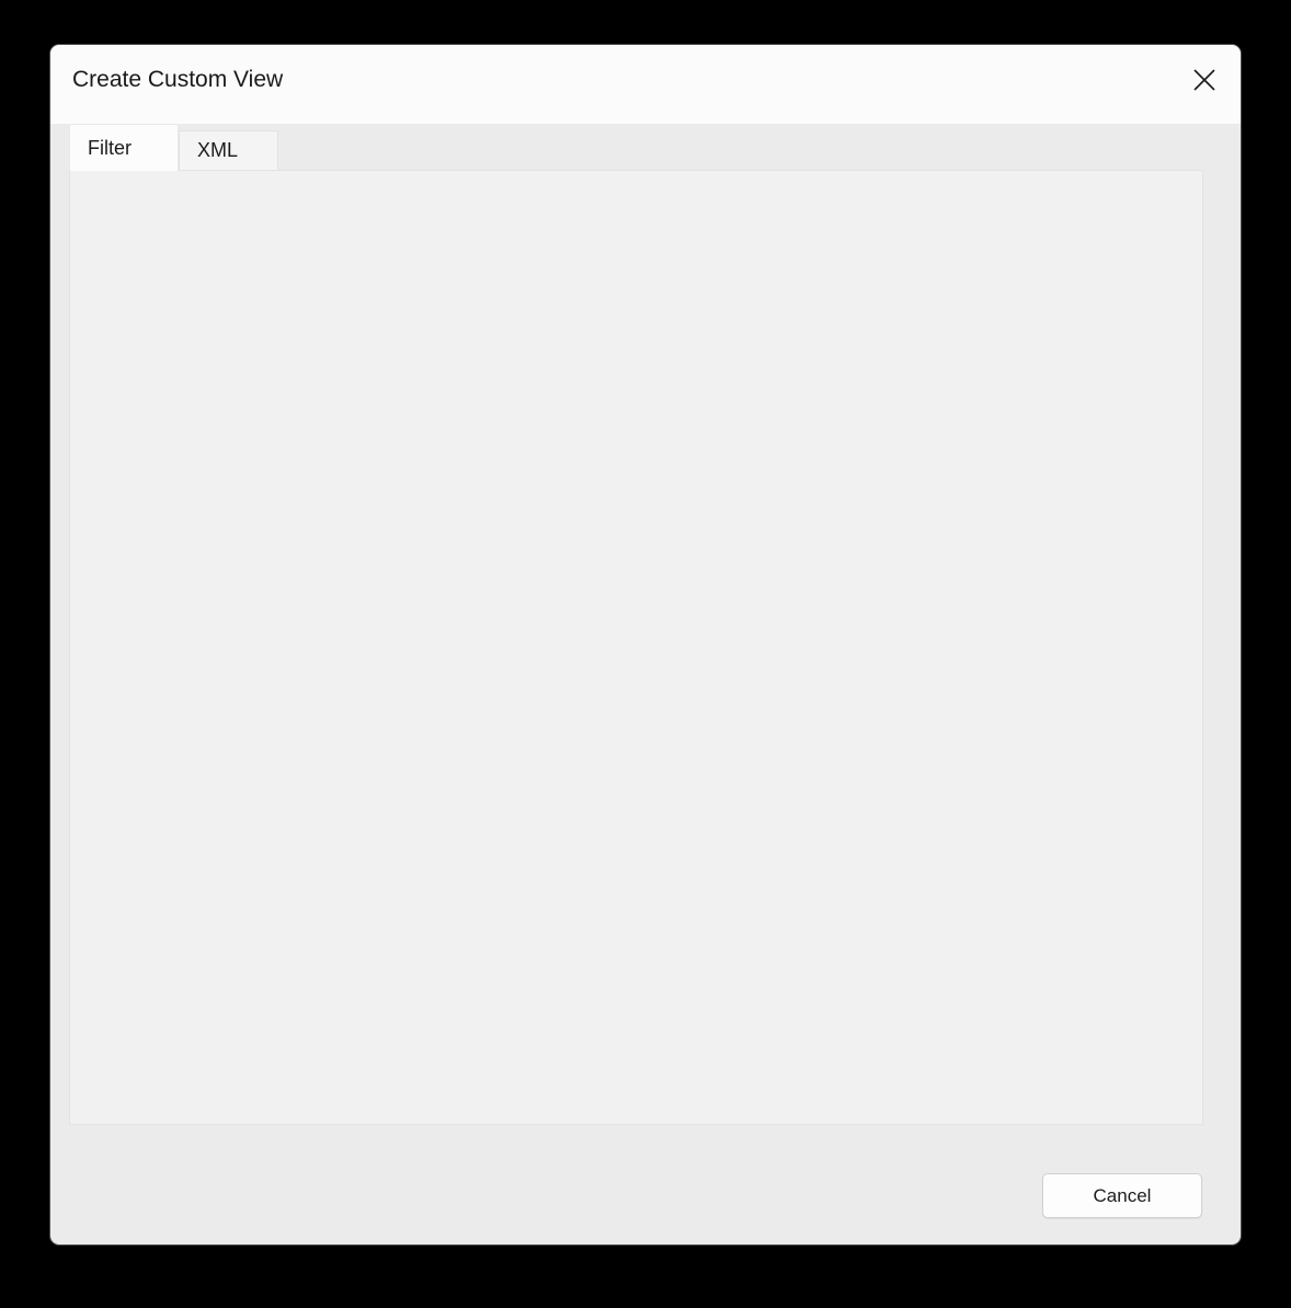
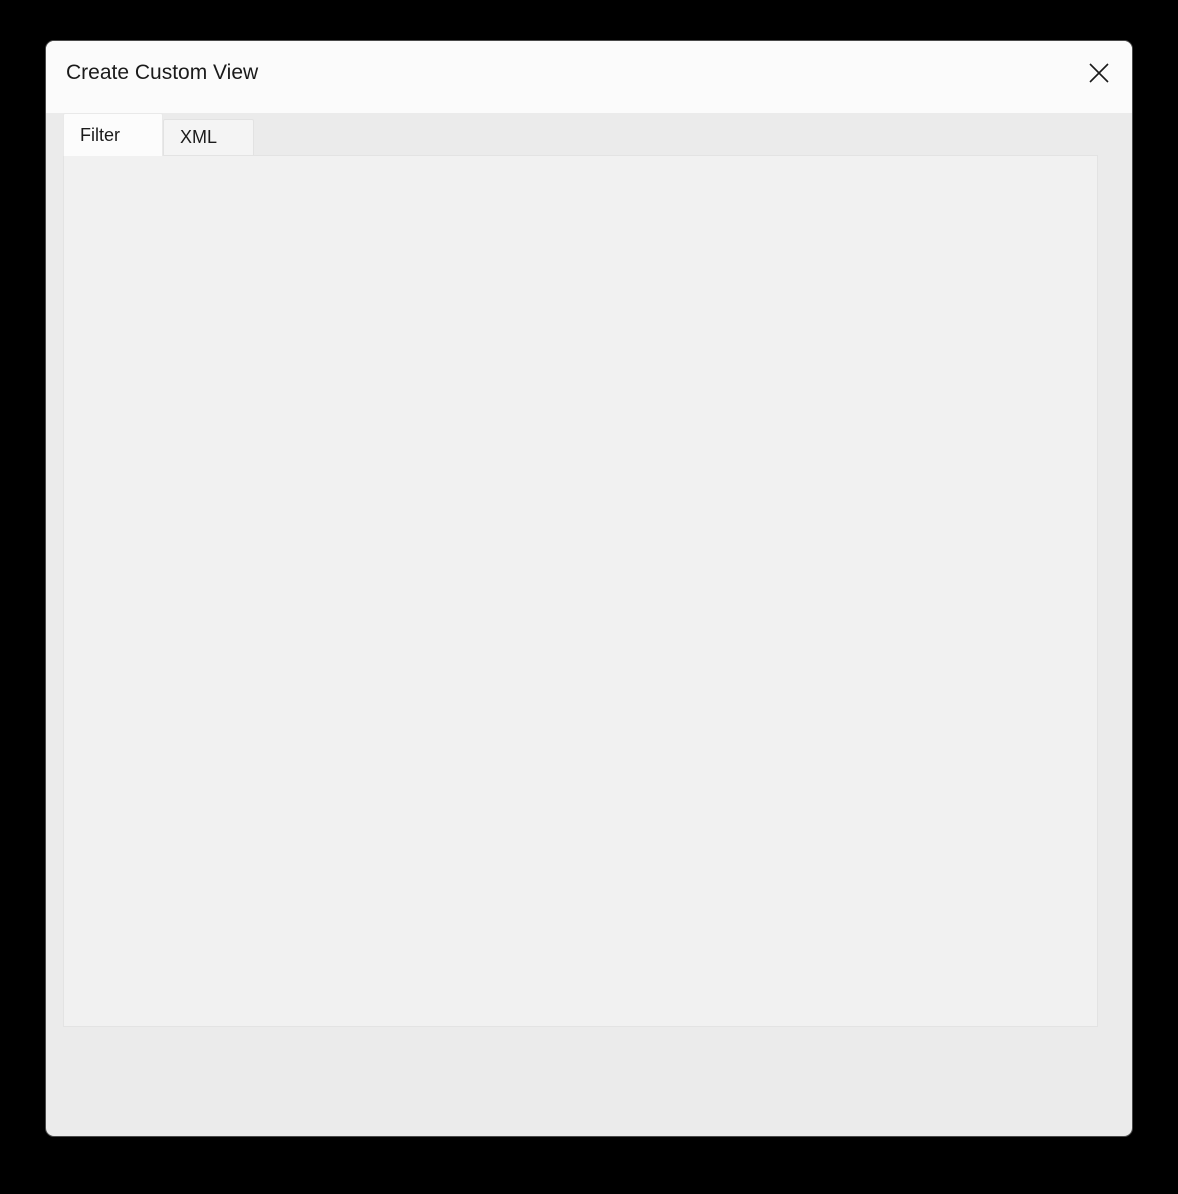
  Create Custom View
  Filter
  XML
- Cancel
